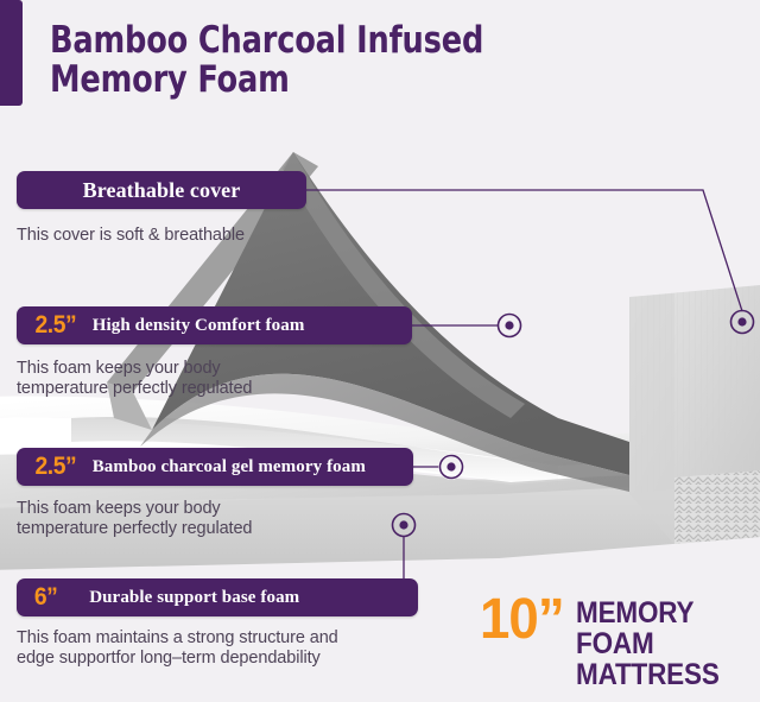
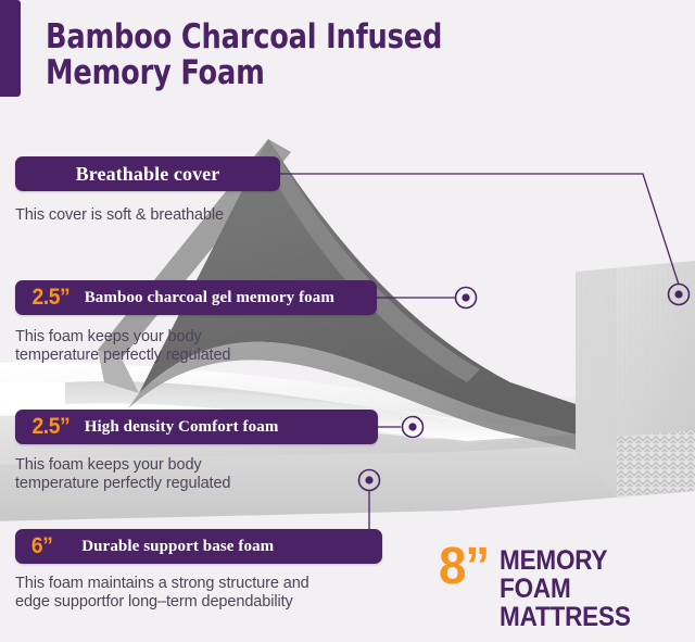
  Bamboo Charcoal Infused
  Memory Foam
  Breathable cover
  This cover is soft & breathable
  2.5”
- High density Comfort foam
+ Bamboo charcoal gel memory foam
  This foam keeps your body
  temperature perfectly regulated
  2.5”
- Bamboo charcoal gel memory foam
+ High density Comfort foam
  This foam keeps your body
  temperature perfectly regulated
  6”
  Durable support base foam
  This foam maintains a strong structure and
  edge supportfor long–term dependability
- 10”
+ 8”
  MEMORY FOAM
  MATTRESS
